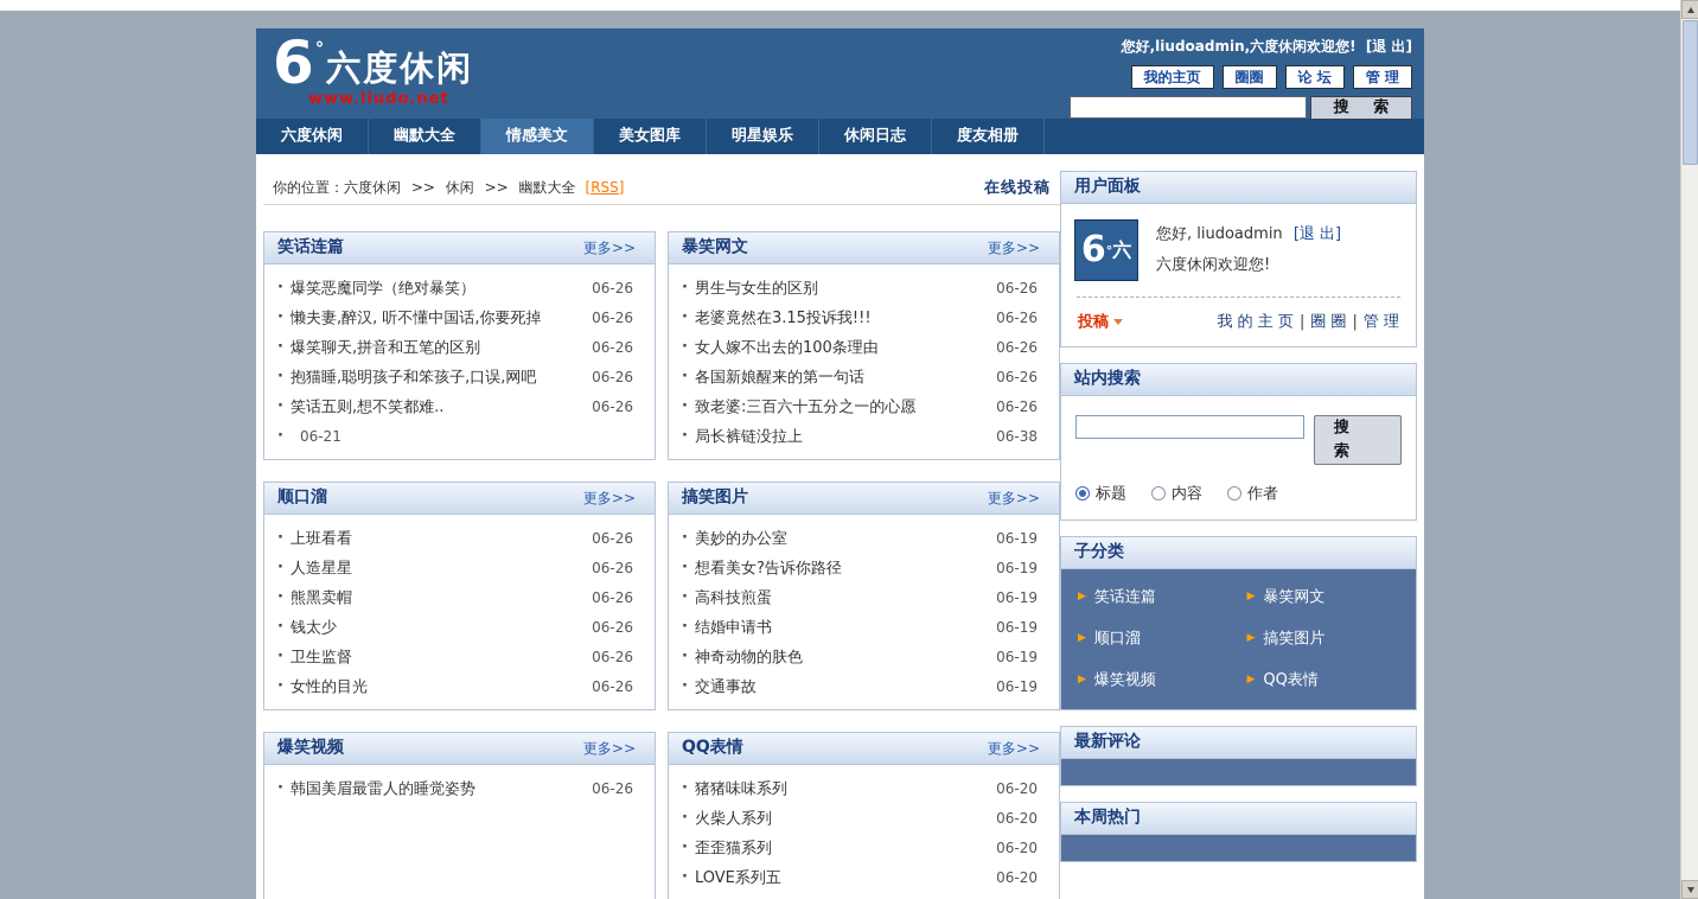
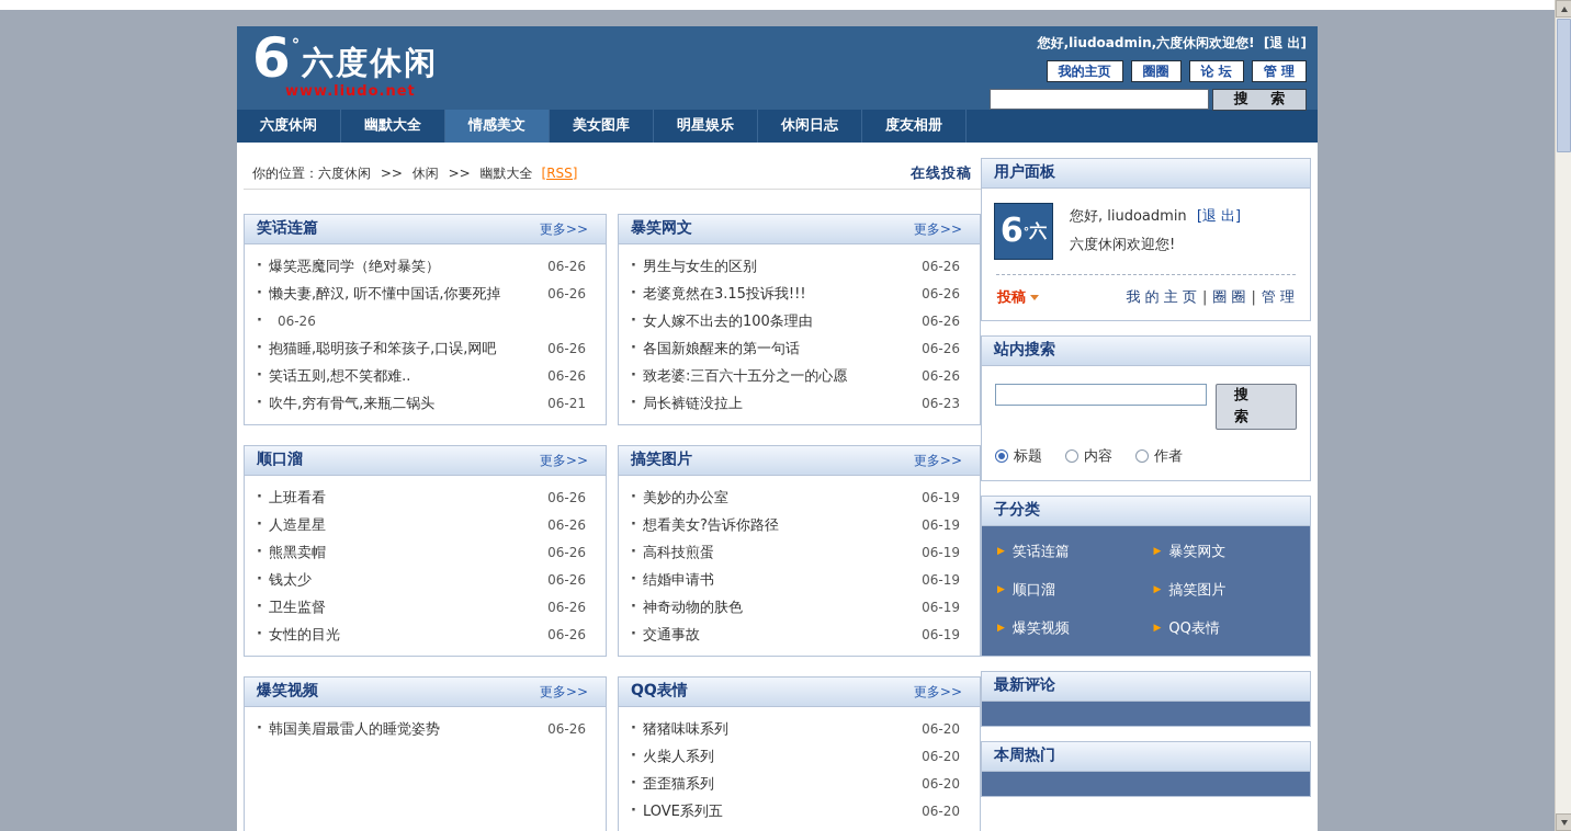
  6
  °
  六度休闲
  www.liudo.net
  您好,liudoadmin,六度休闲欢迎您! [退 出]
  我的主页
  圈圈
  论 坛
  管 理
  搜 索
  六度休闲
  幽默大全
  情感美文
  美女图库
  明星娱乐
  休闲日志
  度友相册
  你的位置：
  六度休闲 >> 休闲 >> 幽默大全
  [RSS]
  在线投稿
  笑话连篇
  更多>>
  ·
  爆笑恶魔同学（绝对暴笑）
  06-26
  ·
  懒夫妻,醉汉, 听不懂中国话,你要死掉
  06-26
  ·
- 爆笑聊天,拼音和五笔的区别
  06-26
  ·
  抱猫睡,聪明孩子和笨孩子,口误,网吧
  06-26
  ·
  笑话五则,想不笑都难..
  06-26
  ·
+ 吹牛,穷有骨气,来瓶二锅头
  06-21
  顺口溜
  更多>>
  ·
  上班看看
  06-26
  ·
  人造星星
  06-26
  ·
  熊黑卖帽
  06-26
  ·
  钱太少
  06-26
  ·
  卫生监督
  06-26
  ·
  女性的目光
  06-26
  爆笑视频
  更多>>
  ·
  韩国美眉最雷人的睡觉姿势
  06-26
  暴笑网文
  更多>>
  ·
  男生与女生的区别
  06-26
  ·
  老婆竟然在3.15投诉我!!!
  06-26
  ·
  女人嫁不出去的100条理由
  06-26
  ·
  各国新娘醒来的第一句话
  06-26
  ·
  致老婆:三百六十五分之一的心愿
  06-26
  ·
  局长裤链没拉上
- 06-38
+ 06-23
  搞笑图片
  更多>>
  ·
  美妙的办公室
  06-19
  ·
  想看美女?告诉你路径
  06-19
  ·
  高科技煎蛋
  06-19
  ·
  结婚申请书
  06-19
  ·
  神奇动物的肤色
  06-19
  ·
  交通事故
  06-19
  QQ表情
  更多>>
  ·
  猪猪味味系列
  06-20
  ·
  火柴人系列
  06-20
  ·
  歪歪猫系列
  06-20
  ·
  LOVE系列五
  06-20
  用户面板
  6
  °
  六
  您好, liudoadmin [退 出]
  六度休闲欢迎您!
  投稿
  我 的 主 页
  |
  圈 圈
  |
  管 理
  站内搜索
  搜 索
  标题
  内容
  作者
  子分类
  ▶
  笑话连篇
  ▶
  暴笑网文
  ▶
  顺口溜
  ▶
  搞笑图片
  ▶
  爆笑视频
  ▶
  QQ表情
  最新评论
  本周热门
